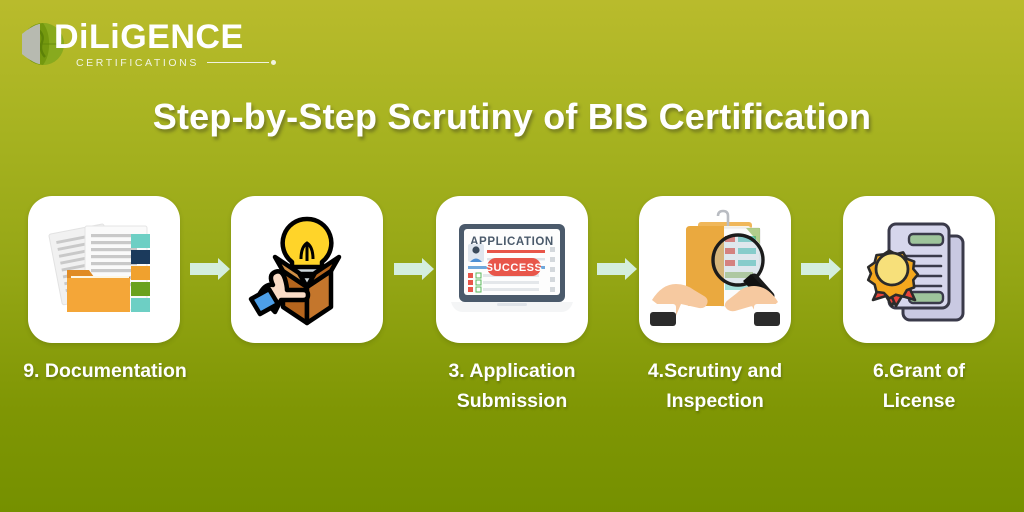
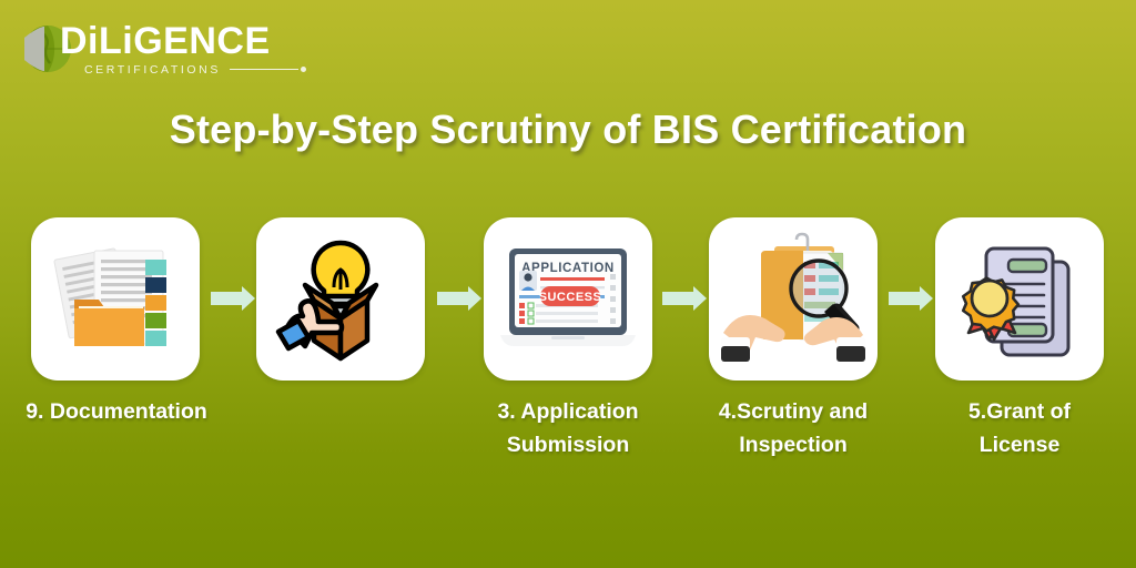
  DiLiGENCE
  CERTIFICATIONS
  Step-by-Step Scrutiny of BIS Certification
  APPLICATION
  SUCCESS
  9. Documentation
  3. Application
  Submission
  4.Scrutiny and
  Inspection
- 6.Grant of
+ 5.Grant of
  License
